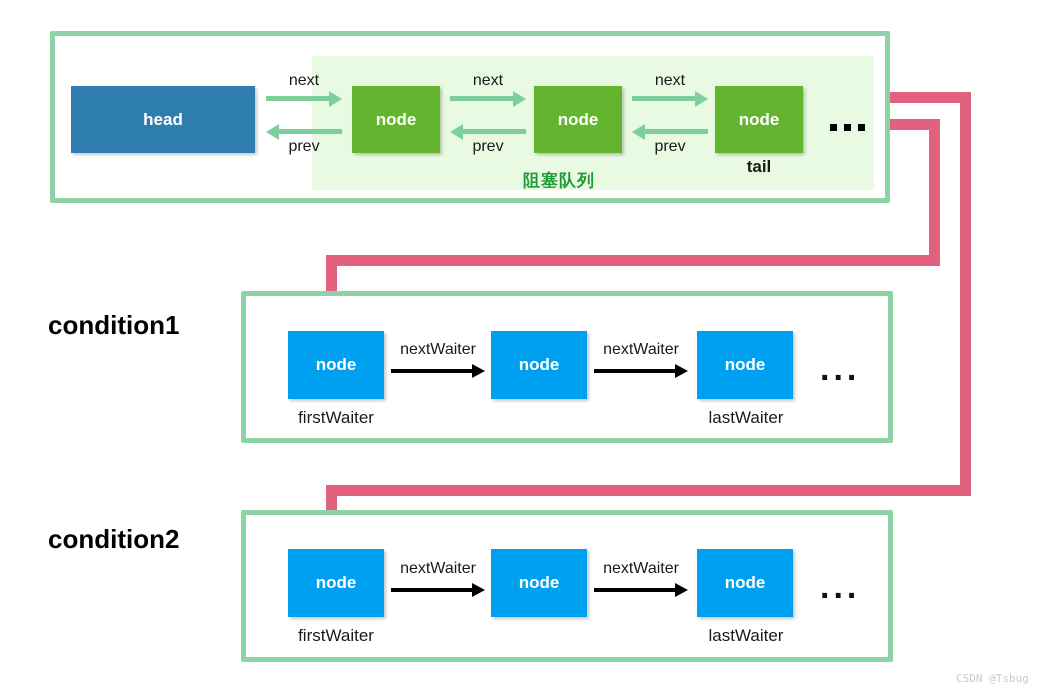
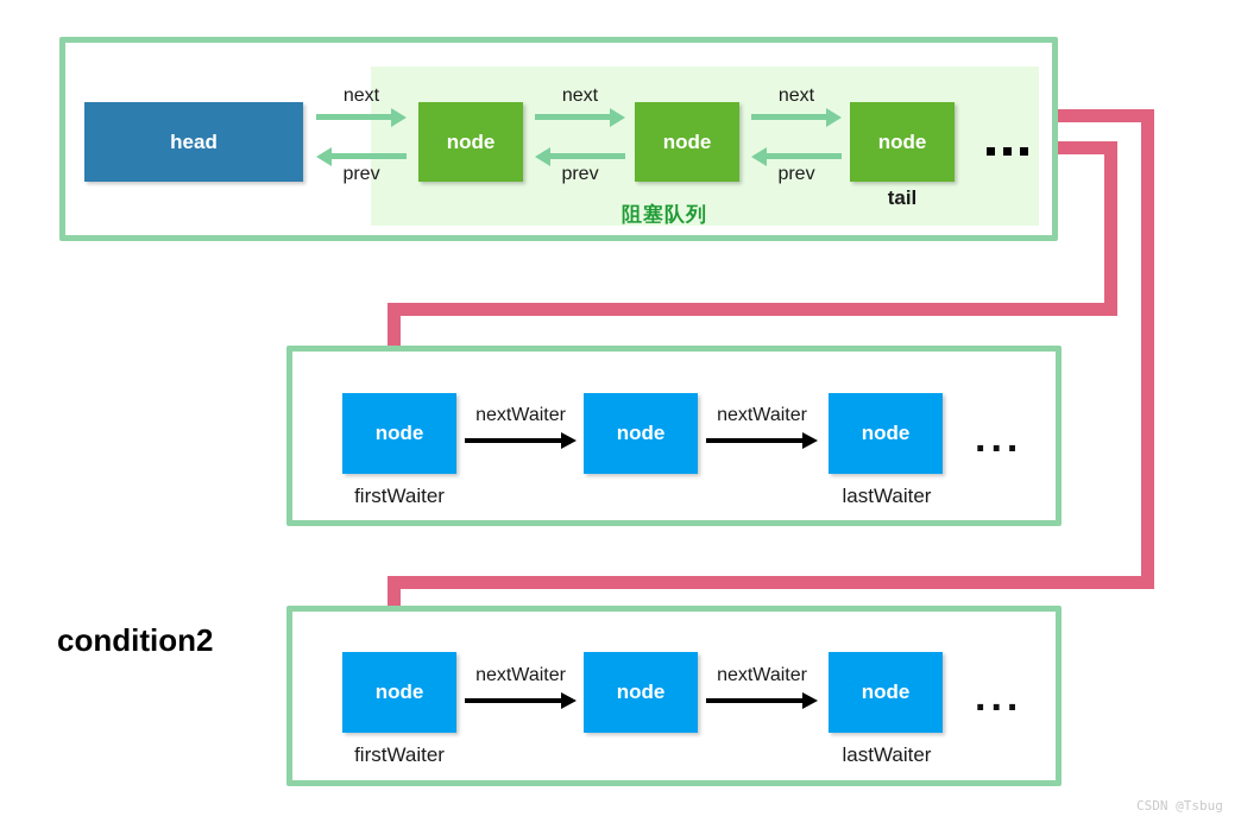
  阻塞队列
  head
  next
  prev
  node
  next
  prev
  node
  next
  prev
  node
  tail
- condition1
  node
  firstWaiter
  nextWaiter
  node
  nextWaiter
  node
  lastWaiter
  ...
  condition2
  node
  firstWaiter
  nextWaiter
  node
  nextWaiter
  node
  lastWaiter
  ...
  CSDN @Tsbug
